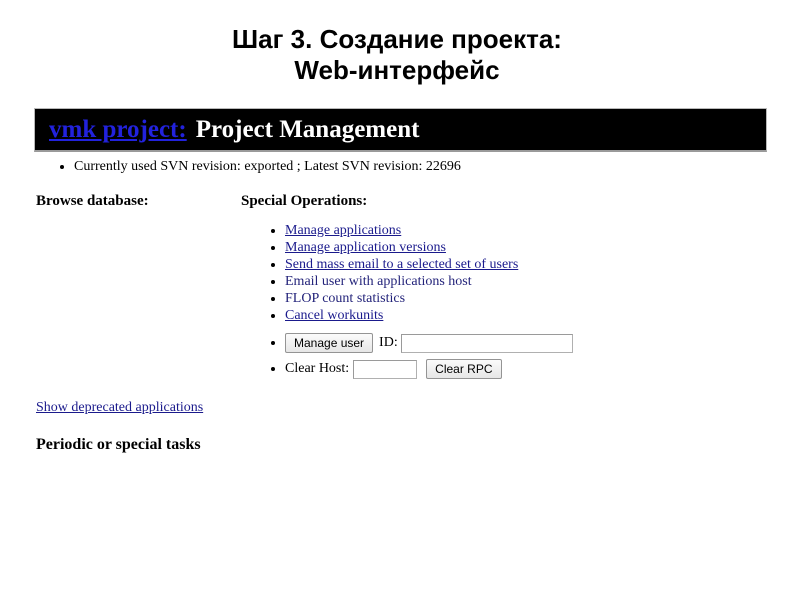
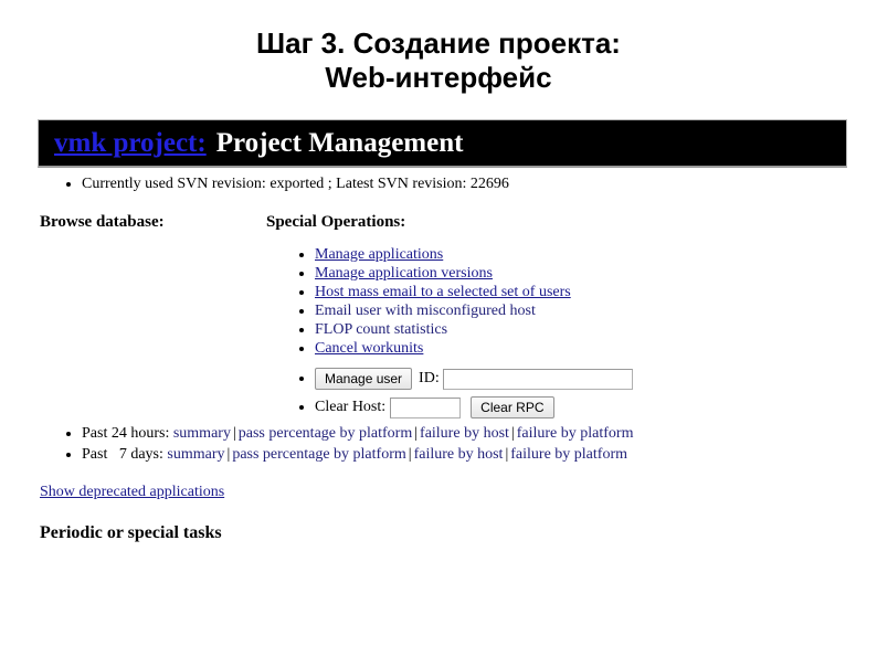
  Шаг 3. Создание проекта:
  Web-интерфейс
  vmk project:
  Project Management
  Currently used SVN revision: exported ; Latest SVN revision: 22696
  Browse database:
  Special Operations:
  Manage applications
  Manage application versions
- Send mass email to a selected set of users
+ Host mass email to a selected set of users
- Email user with applications host
+ Email user with misconfigured host
  FLOP count statistics
  Cancel workunits
  Manage user ID:
  Clear Host: Clear RPC
+ Past 24 hours: summary | pass percentage by platform | failure by host | failure by platform
+ Past 7 days: summary | pass percentage by platform | failure by host | failure by platform
  Show deprecated applications
  Periodic or special tasks
